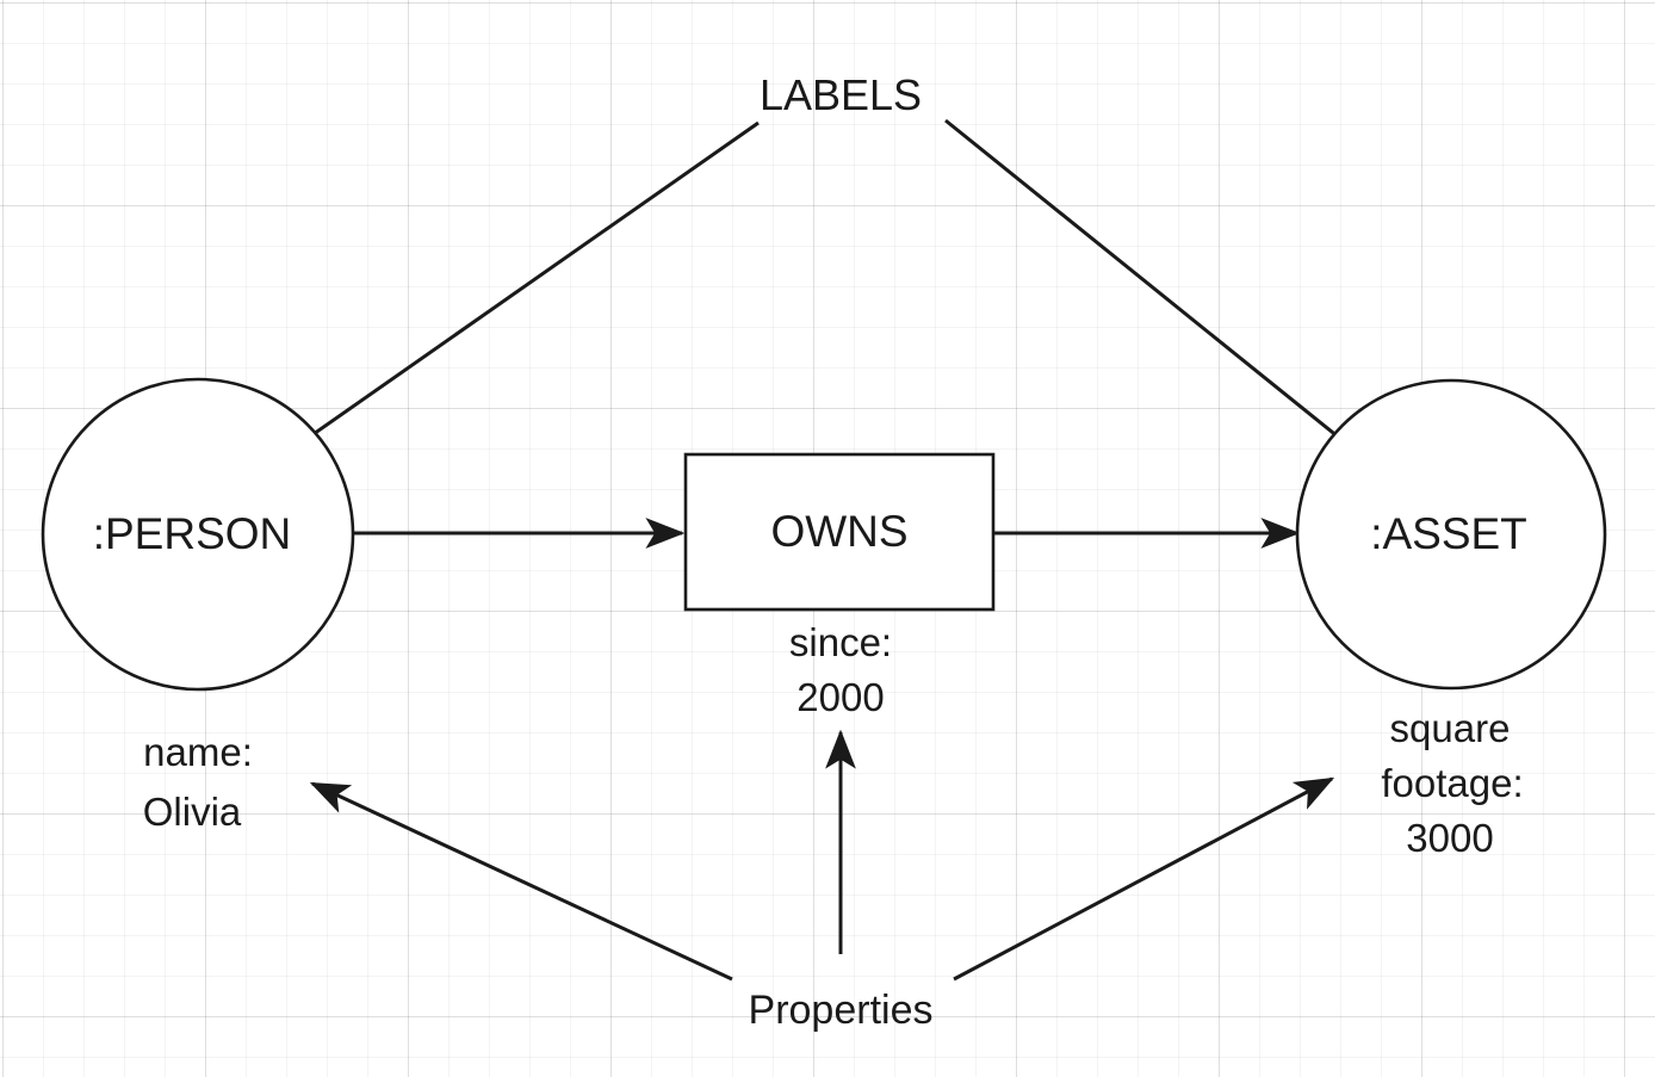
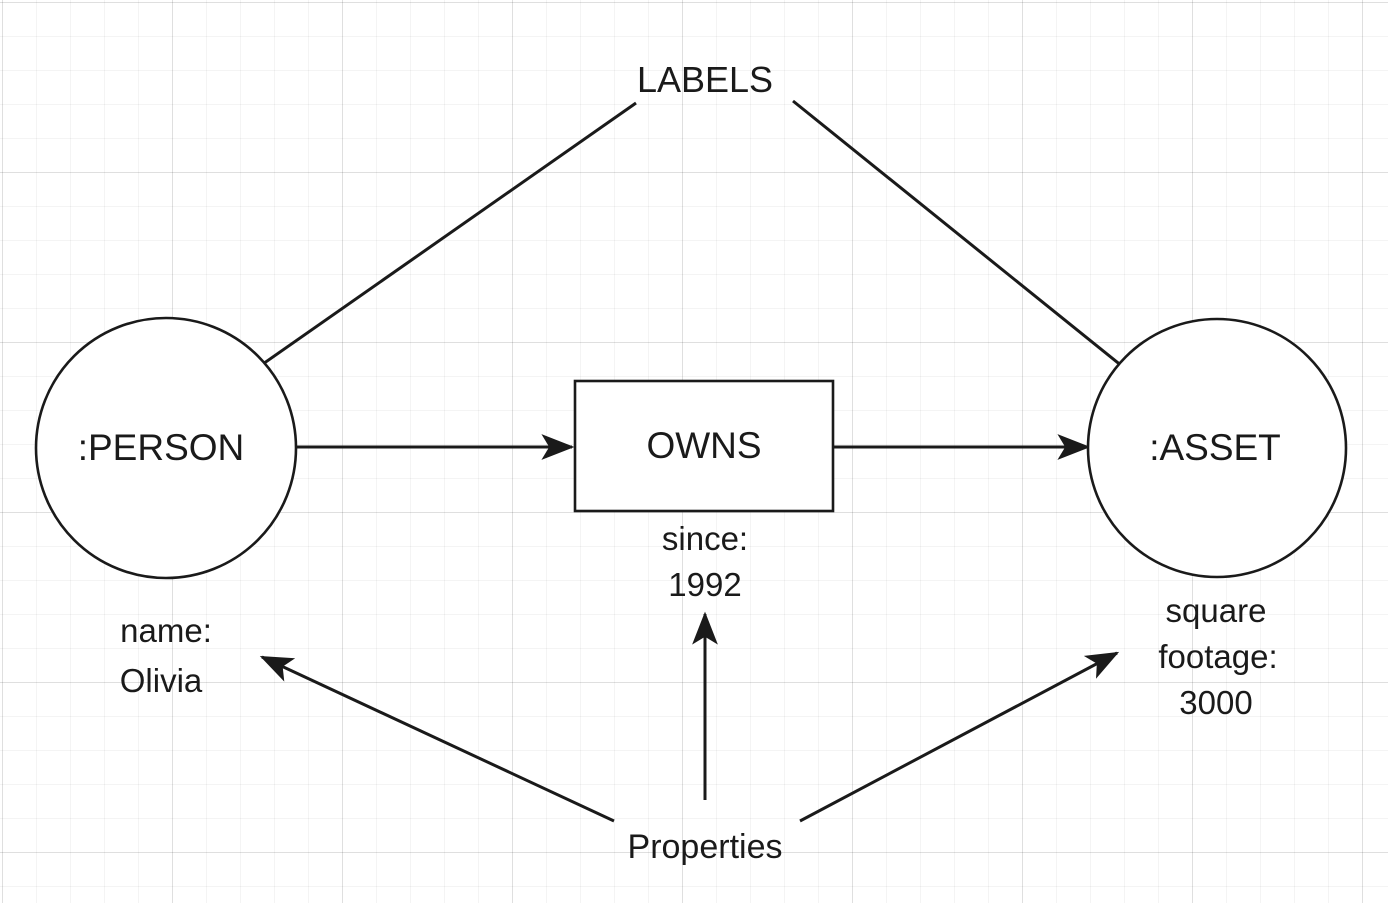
  :PERSON
  OWNS
  :ASSET
  LABELS
  Properties
  name:
  Olivia
  since:
- 2000
+ 1992
  square
  footage:
  3000
